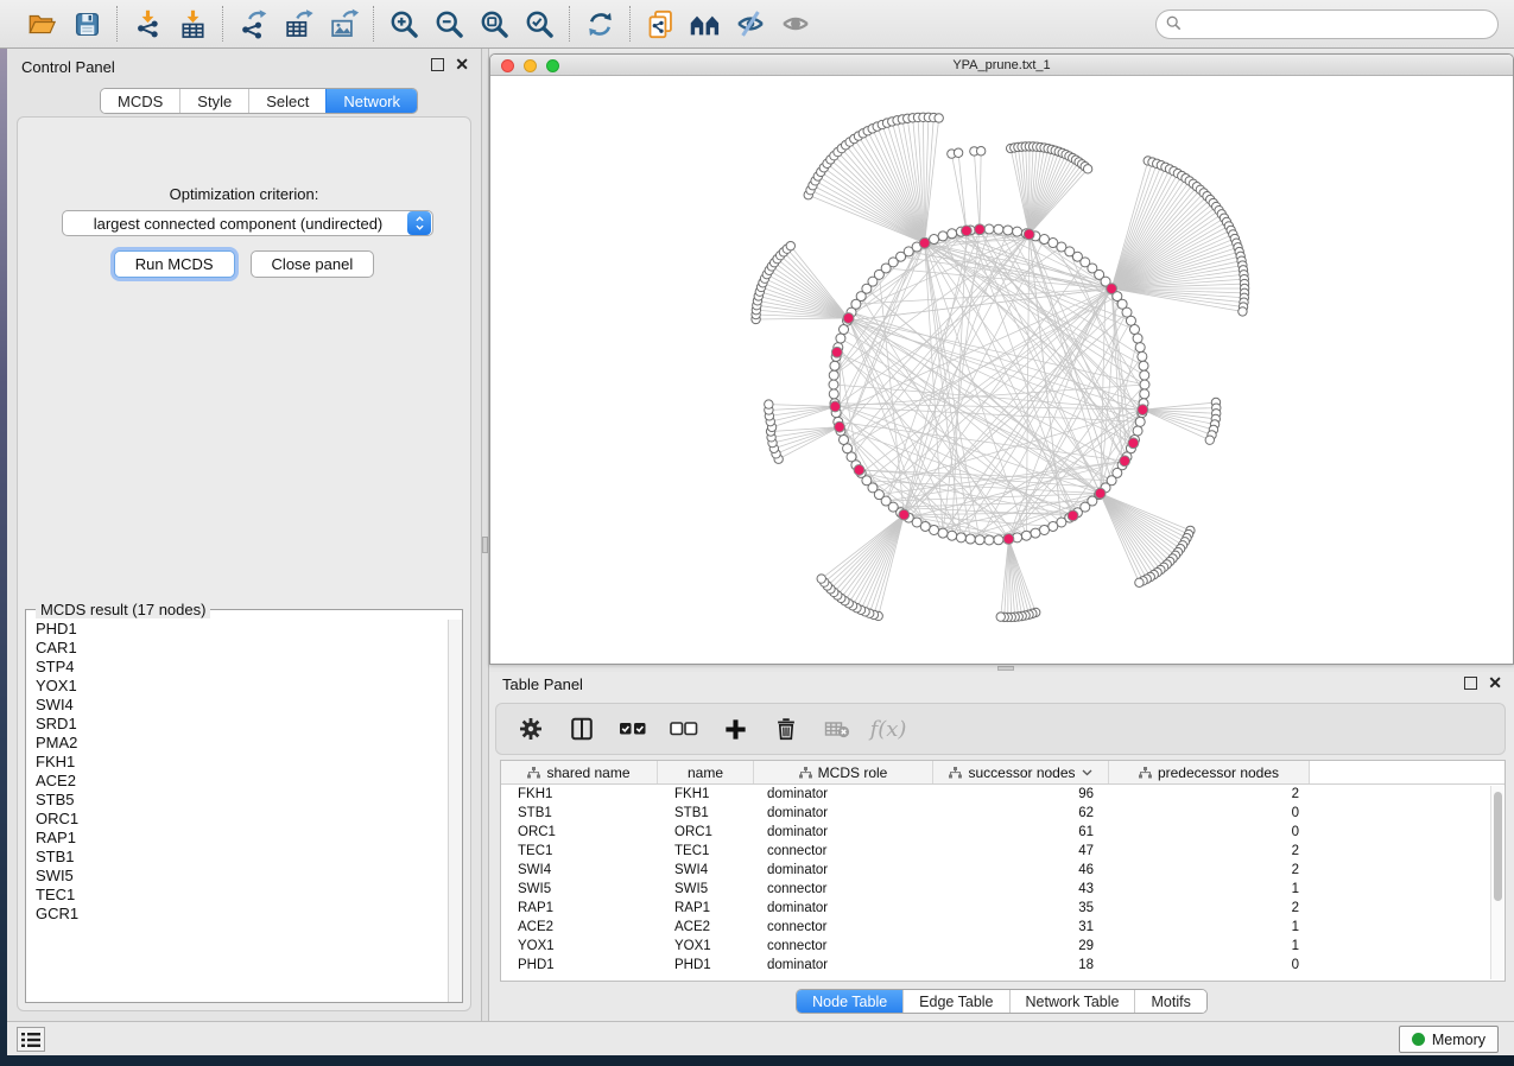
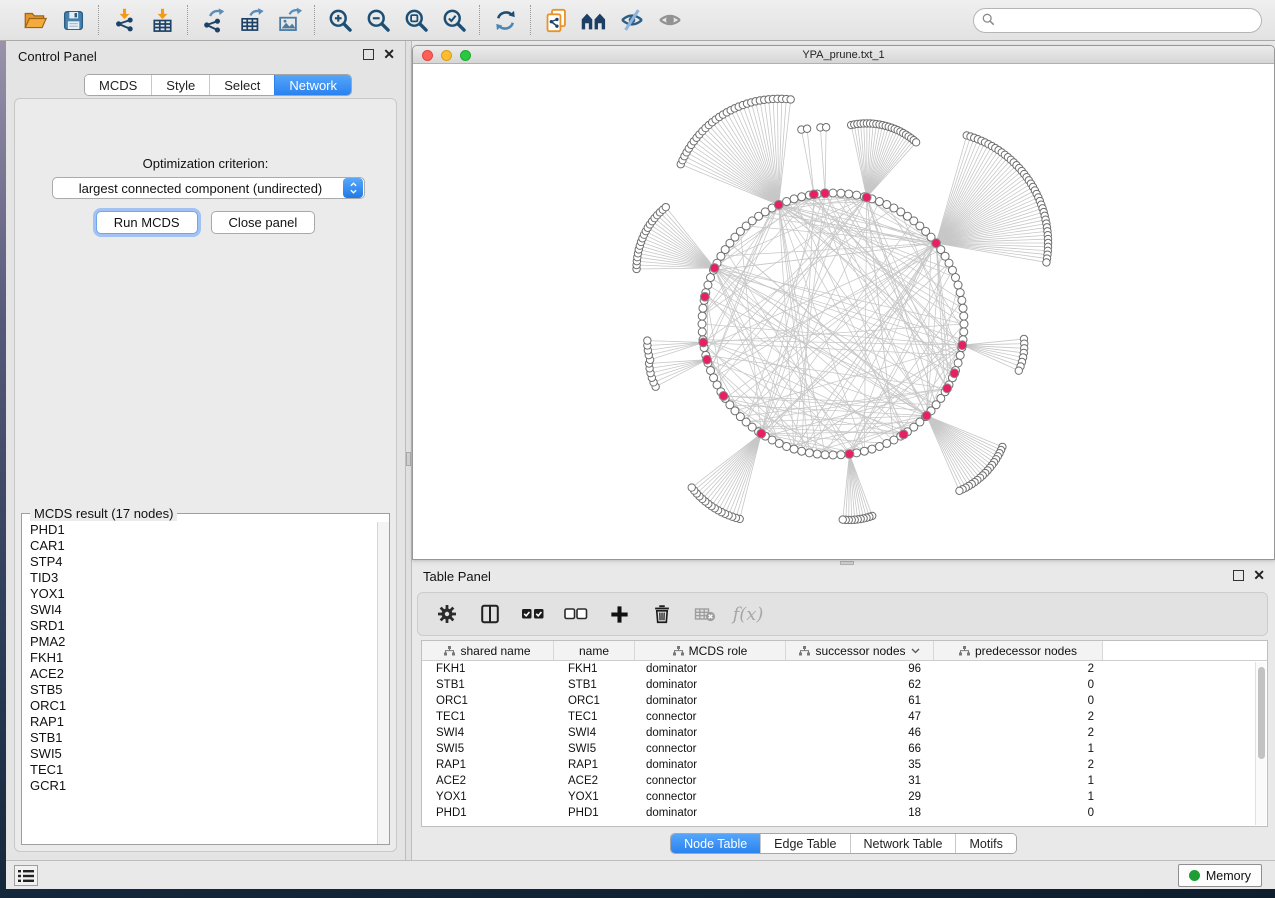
  Control Panel
  ✕
  MCDS
  Style
  Select
  Network
  Optimization criterion:
  largest connected component (undirected)
  Run MCDS
  Close panel
  MCDS result (17 nodes)
  PHD1
  CAR1
  STP4
+ TID3
  YOX1
  SWI4
  SRD1
  PMA2
  FKH1
  ACE2
  STB5
  ORC1
  RAP1
  STB1
  SWI5
  TEC1
  GCR1
  YPA_prune.txt_1
  Table Panel
  ✕
  f(x)
  shared name
  name
  MCDS role
  successor nodes
  predecessor nodes
  FKH1
  FKH1
  dominator
  96
  2
  STB1
  STB1
  dominator
  62
  0
  ORC1
  ORC1
  dominator
  61
  0
  TEC1
  TEC1
  connector
  47
  2
  SWI4
  SWI4
  dominator
  46
  2
  SWI5
  SWI5
  connector
- 43
+ 66
  1
  RAP1
  RAP1
  dominator
  35
  2
  ACE2
  ACE2
  connector
  31
  1
  YOX1
  YOX1
  connector
  29
  1
  PHD1
  PHD1
  dominator
  18
  0
  Node Table
  Edge Table
  Network Table
  Motifs
  Memory
